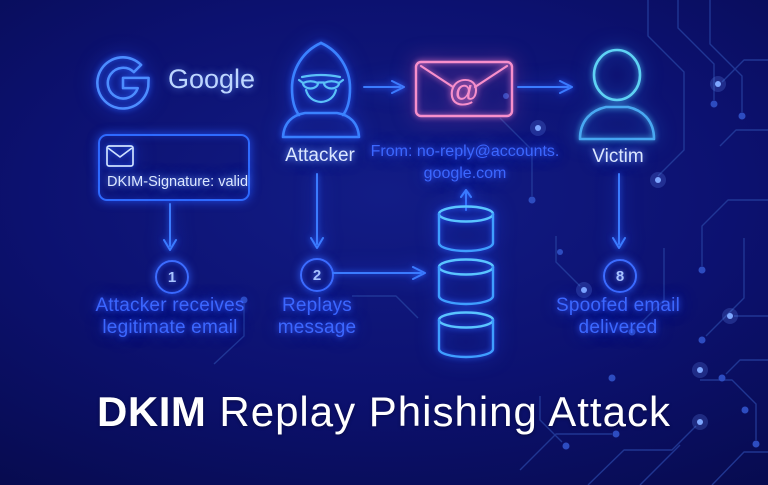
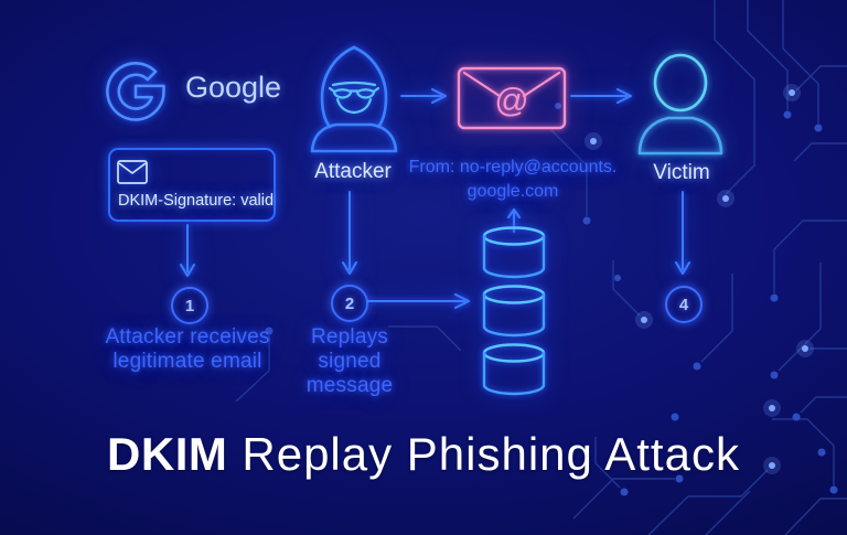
  Google
  DKIM-Signature: valid
  1
  Attacker receives
  legitimate email
  Attacker
  @
  From: no-reply@accounts.
  google.com
  Victim
  2
  Replays
+ signed
  message
- 8
+ 4
- Spoofed email
- delivered
  DKIM Replay Phishing Attack
